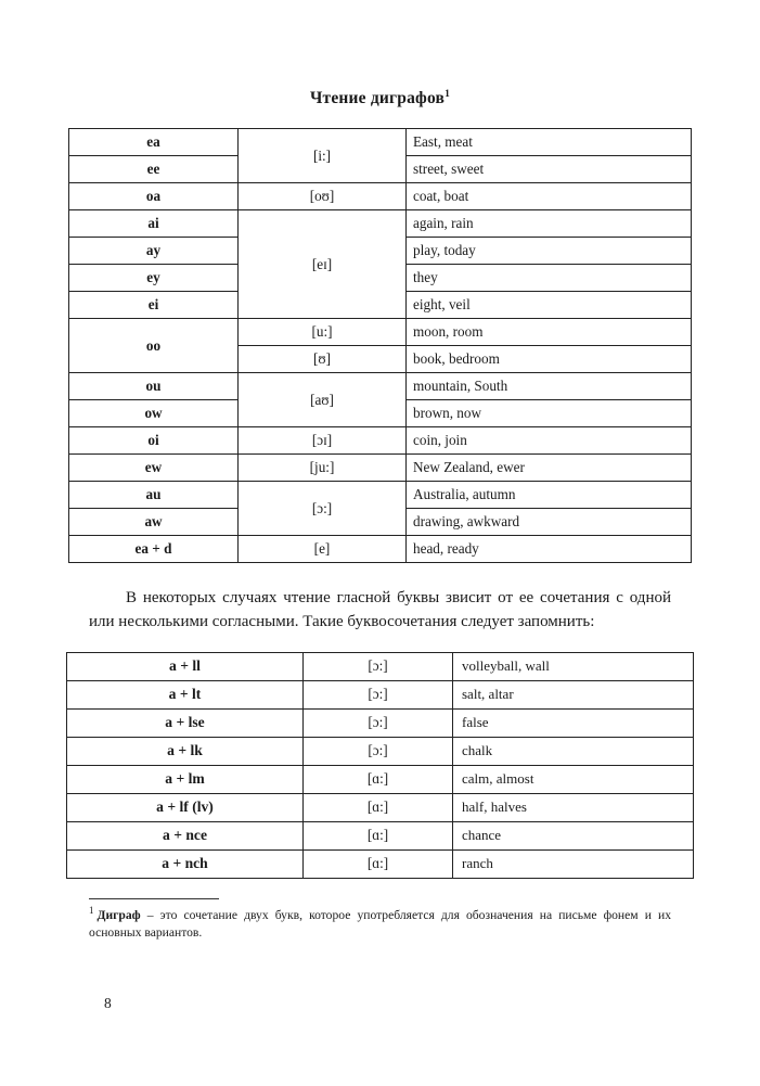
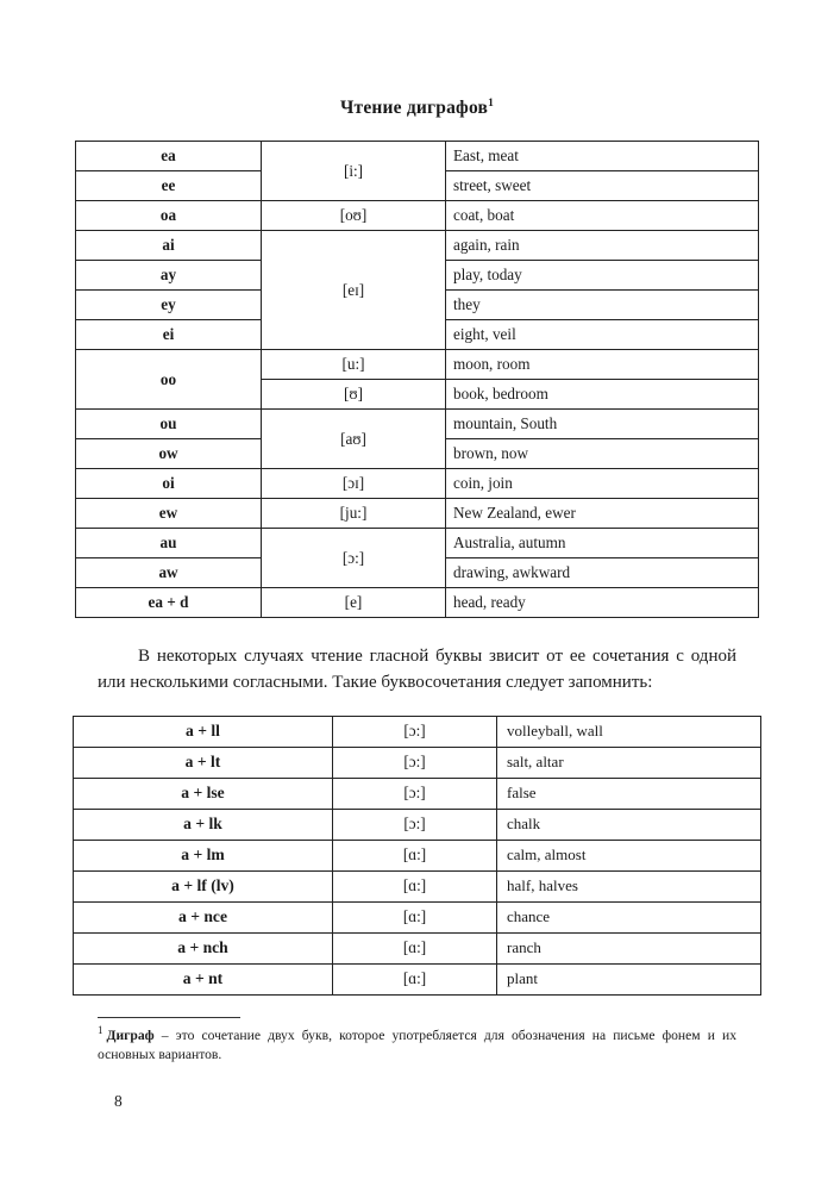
  Чтение диграфов1
  ea	[i:]	East, meat
  ee	street, sweet
  oa	[oʊ]	coat, boat
  ai	[eɪ]	again, rain
  ay	play, today
  ey	they
  ei	eight, veil
  oo	[u:]	moon, room
  [ʊ]	book, bedroom
  ou	[aʊ]	mountain, South
  ow	brown, now
  oi	[ɔɪ]	coin, join
  ew	[ju:]	New Zealand, ewer
  au	[ɔ:]	Australia, autumn
  aw	drawing, awkward
  ea + d	[e]	head, ready
  В некоторых случаях чтение гласной буквы звисит от ее сочетания с одной или несколькими согласными. Такие буквосочетания следует запомнить:
  a + ll	[ɔ:]	volleyball, wall
  a + lt	[ɔ:]	salt, altar
  a + lse	[ɔ:]	false
  a + lk	[ɔ:]	chalk
  a + lm	[ɑ:]	calm, almost
  a + lf (lv)	[ɑ:]	half, halves
  a + nce	[ɑ:]	chance
  a + nch	[ɑ:]	ranch
+ a + nt	[ɑ:]	plant
  1 Диграф – это сочетание двух букв, которое употребляется для обозначения на письме фонем и их основных вариантов.
  8
